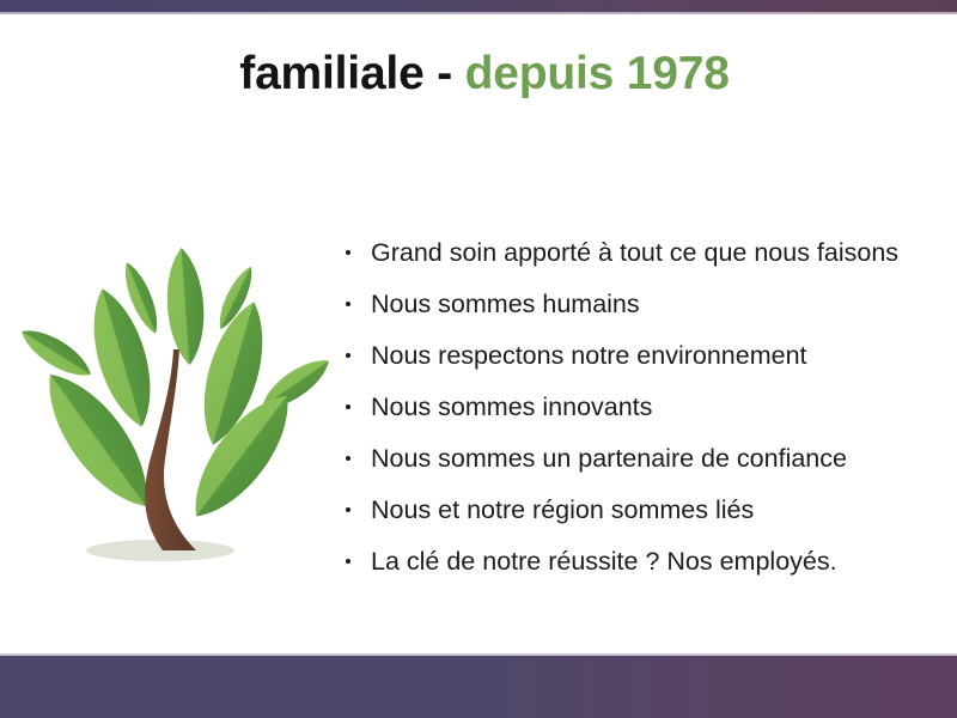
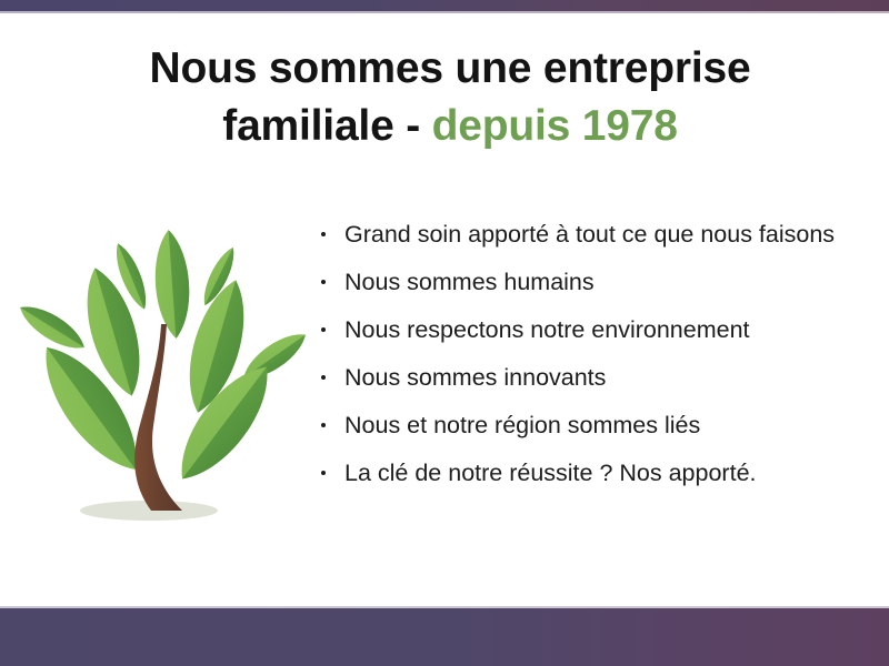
+ Nous sommes une entreprise
  familiale - depuis 1978
  Grand soin apporté à tout ce que nous faisons
  Nous sommes humains
  Nous respectons notre environnement
  Nous sommes innovants
- Nous sommes un partenaire de confiance
  Nous et notre région sommes liés
- La clé de notre réussite ? Nos employés.
+ La clé de notre réussite ? Nos apporté.
